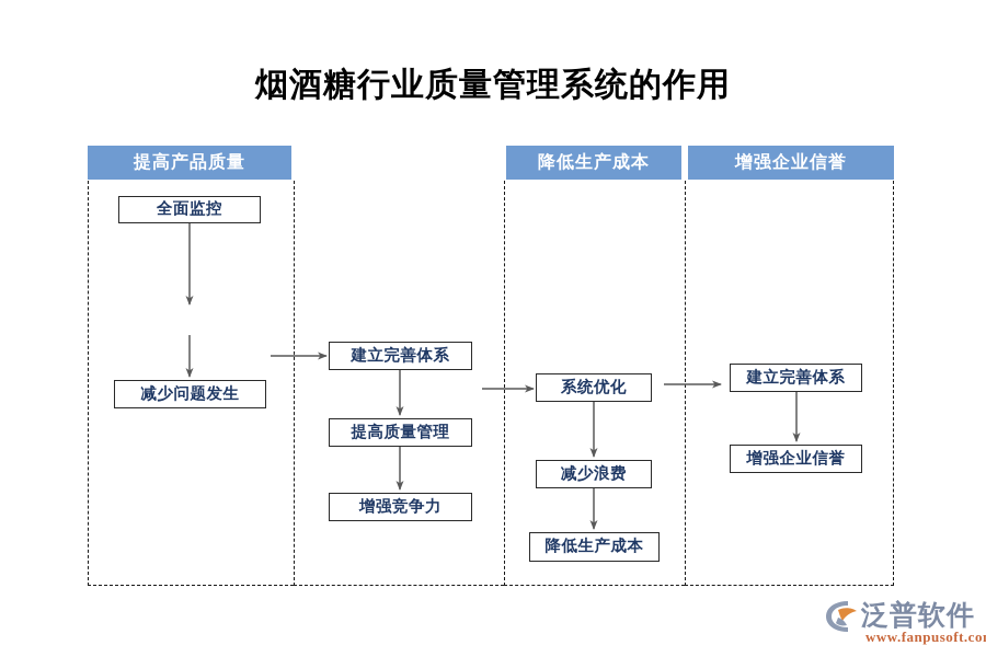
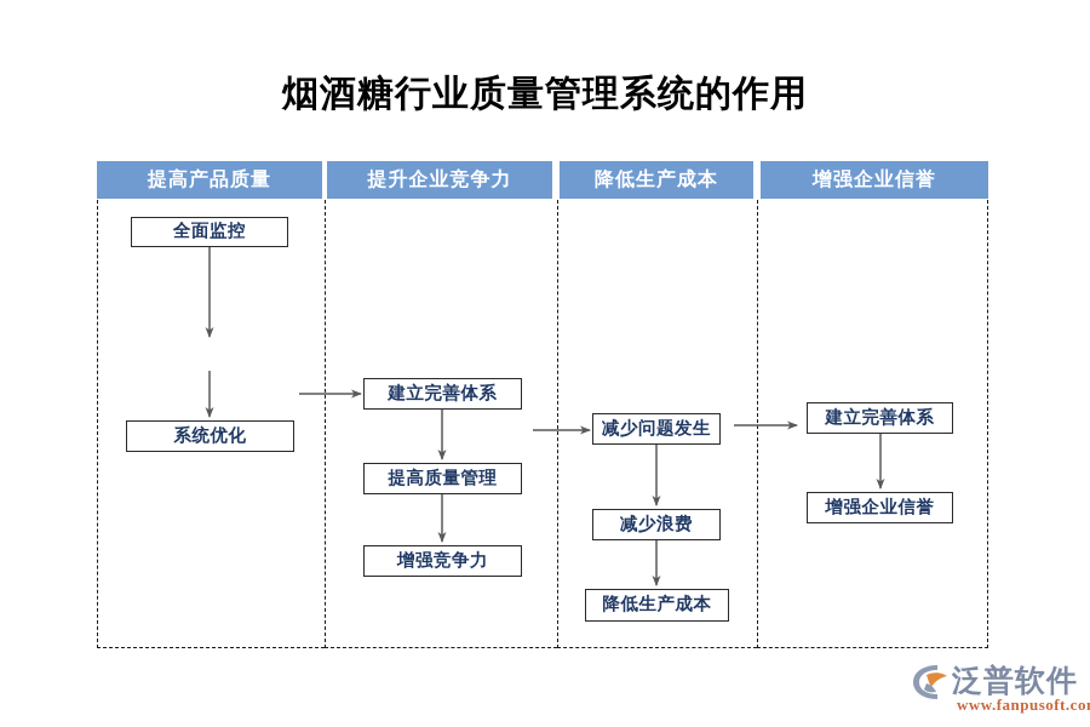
  烟酒糖行业质量管理系统的作用
  提高产品质量
+ 提升企业竞争力
  降低生产成本
  增强企业信誉
  全面监控
- 减少问题发生
+ 系统优化
  建立完善体系
  提高质量管理
  增强竞争力
- 系统优化
+ 减少问题发生
  减少浪费
  降低生产成本
  建立完善体系
  增强企业信誉
  泛普软件
  www.fanpusoft.co
